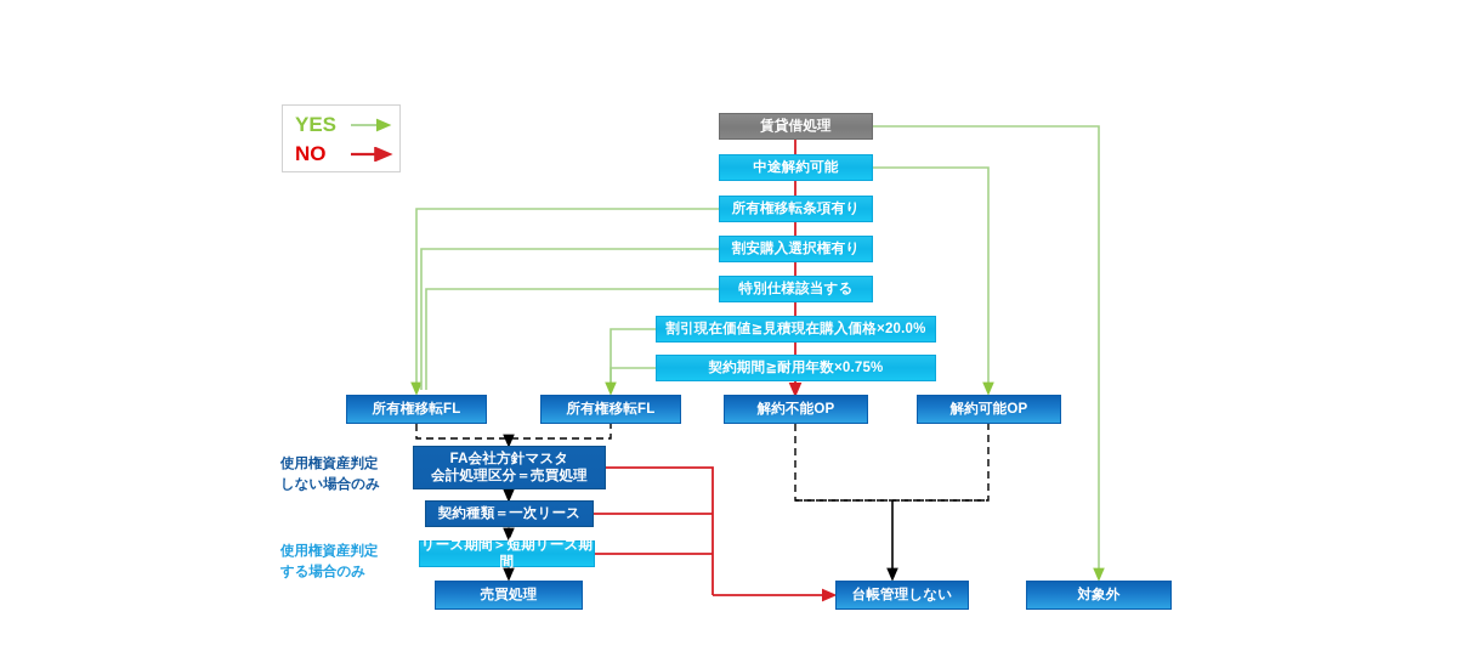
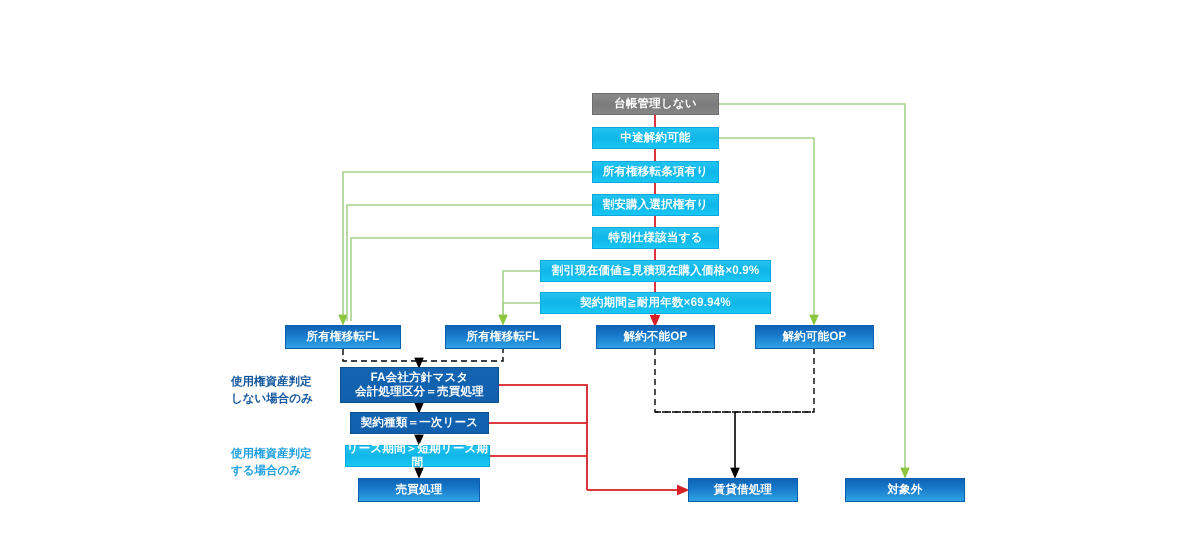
- YES
- NO
- 賃貸借処理
+ 台帳管理しない
  中途解約可能
  所有権移転条項有り
  割安購入選択権有り
  特別仕様該当する
- 割引現在価値≧見積現在購入価格×20.0%
+ 割引現在価値≧見積現在購入価格×0.9%
- 契約期間≧耐用年数×0.75%
+ 契約期間≧耐用年数×69.94%
  所有権移転FL
  所有権移転FL
  解約不能OP
  解約可能OP
  FA会社方針マスタ
  会計処理区分＝売買処理
  契約種類＝一次リース
  リース期間＞短期リース期間
  売買処理
- 台帳管理しない
+ 賃貸借処理
  対象外
  使用権資産判定
  しない場合のみ
  使用権資産判定
  する場合のみ
